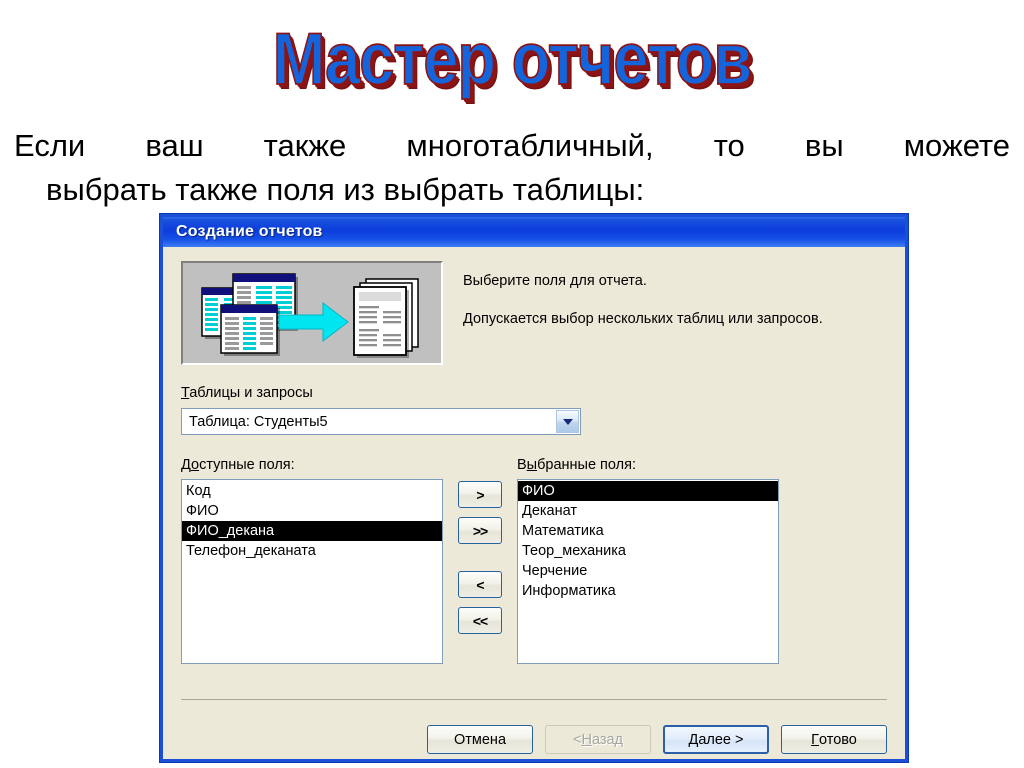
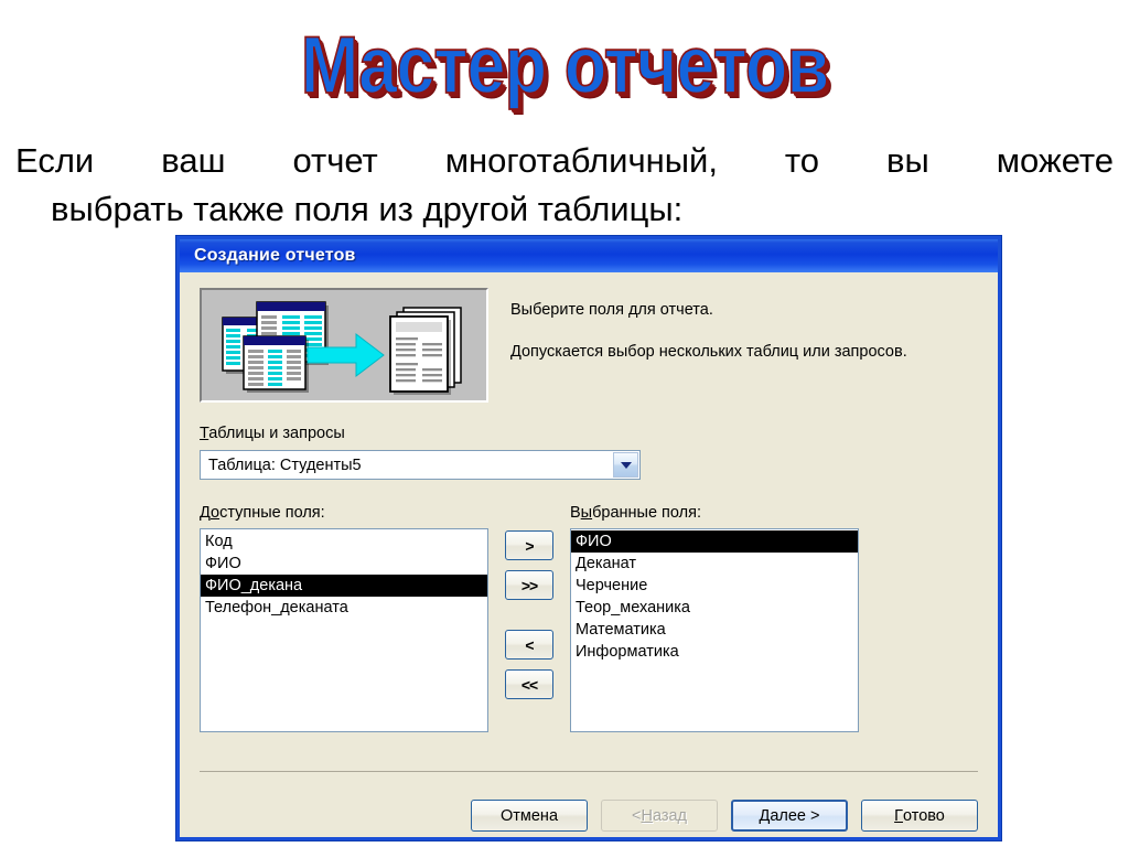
  Мастер отчетов
- Если ваш также многотабличный, то вы можете
+ Если ваш отчет многотабличный, то вы можете
- выбрать также поля из выбрать таблицы:
+ выбрать также поля из другой таблицы:
  Создание отчетов
  Выберите поля для отчета.
  Допускается выбор нескольких таблиц или запросов.
  Таблицы и запросы
  Таблица: Студенты5
  Доступные поля:
  Код
  ФИО
  ФИО_декана
  Телефон_деканата
  >
  >>
  <
  <<
  Выбранные поля:
  ФИО
  Деканат
- Математика
+ Черчение
  Теор_механика
- Черчение
+ Математика
  Информатика
  Отмена
  <
  Н
  азад
  Д
  алее >
  Г
  отово
